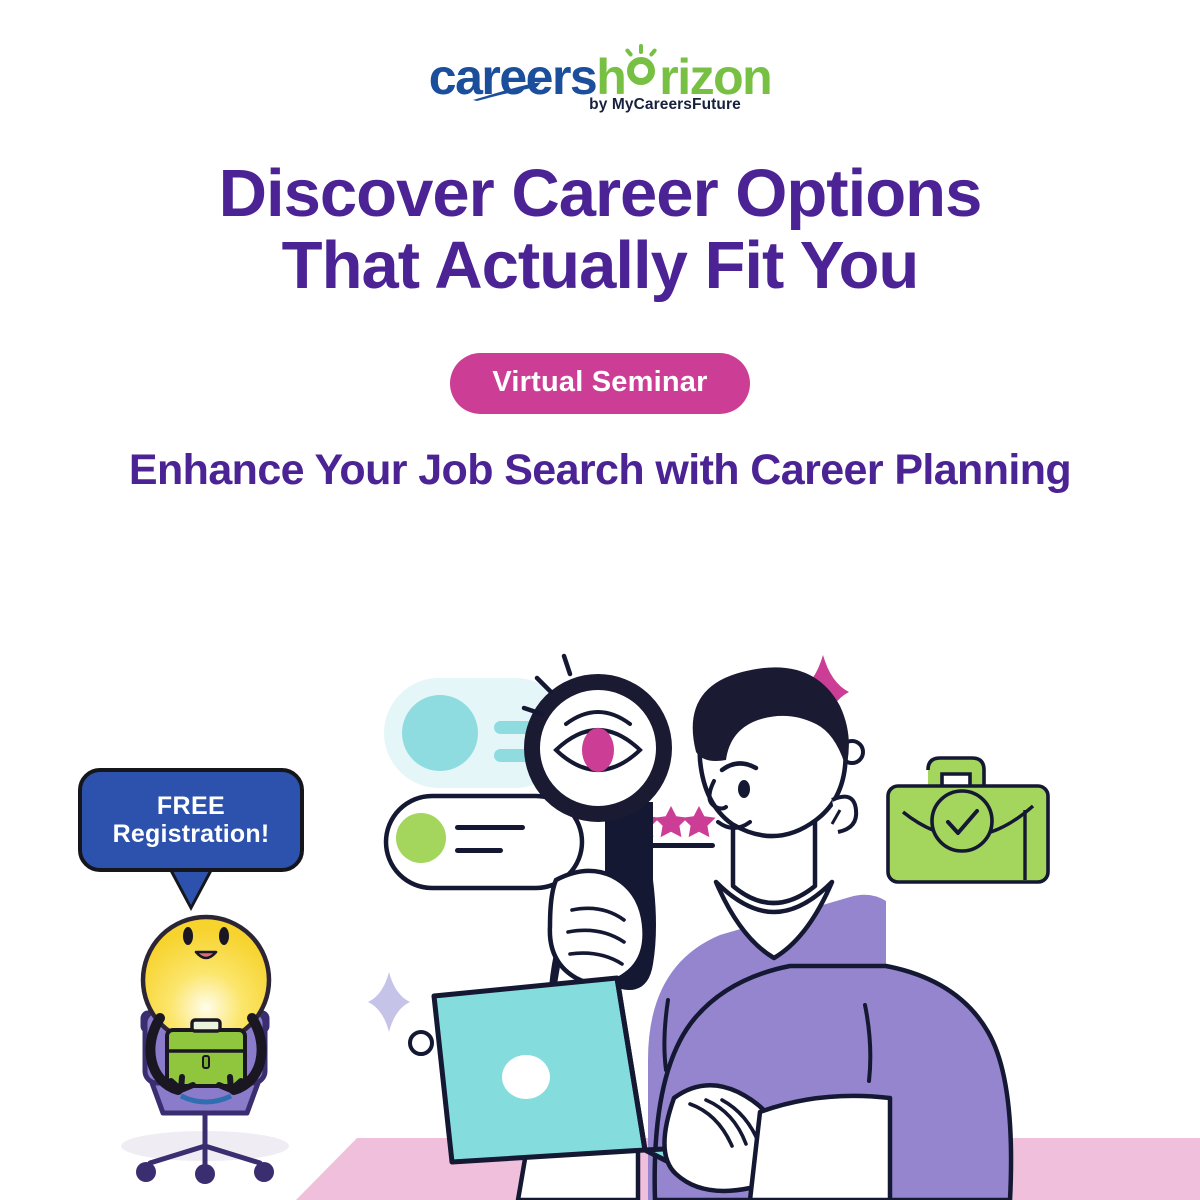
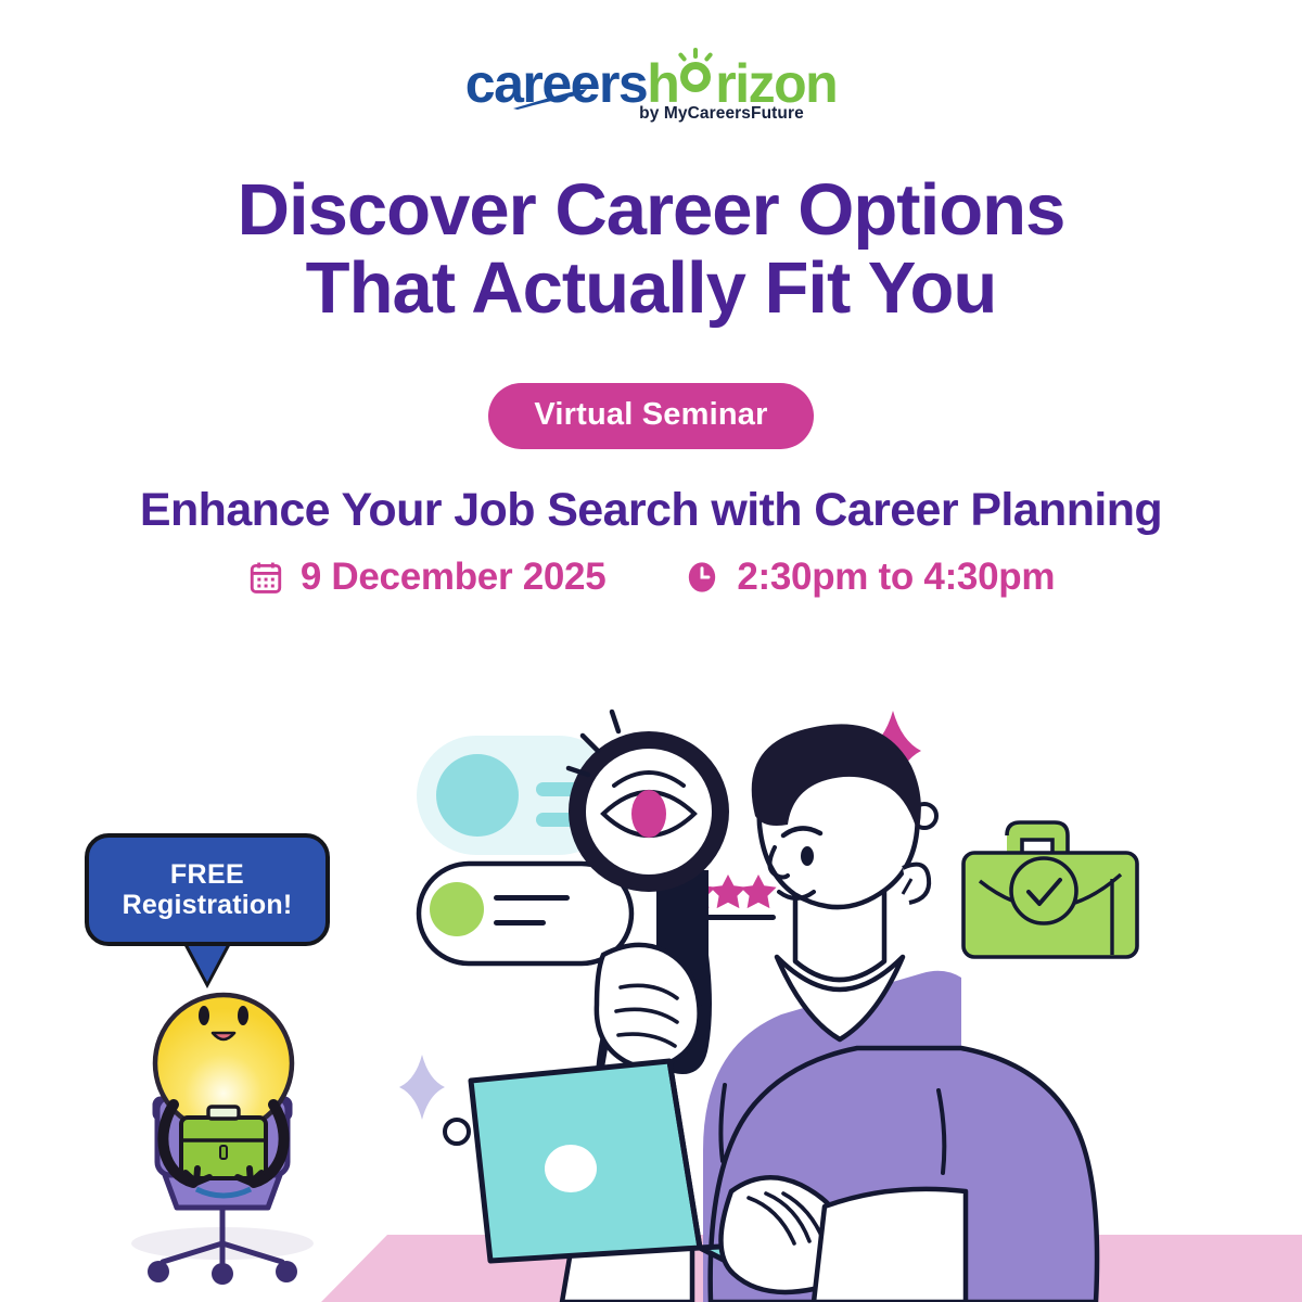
  careers
  h
  rizon
  by MyCareersFuture
  Discover Career Options
  That Actually Fit You
  Virtual Seminar
  Enhance Your Job Search with Career Planning
+ 9 December 2025
+ 2:30pm to 4:30pm
  FREE
  Registration!
